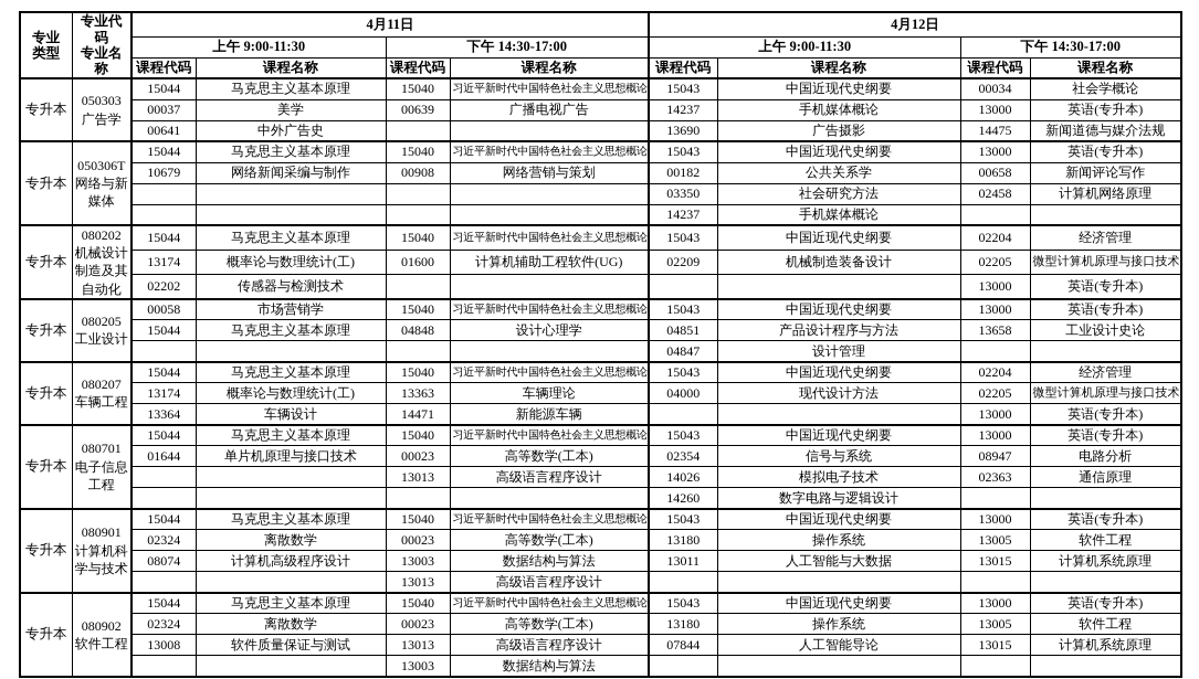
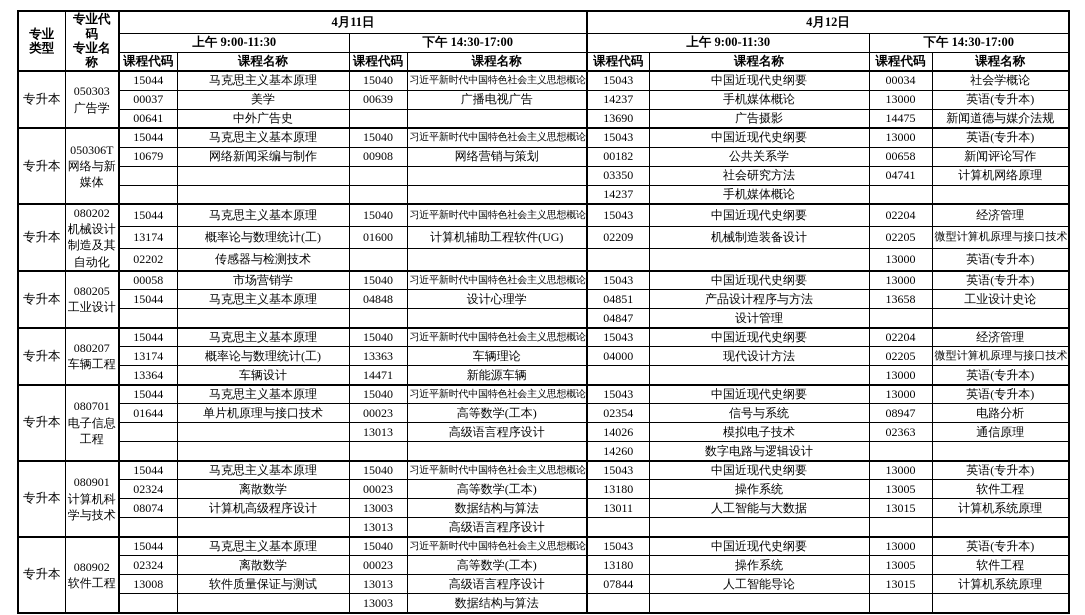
  专业 类型	专业代码 专业名称	4月11日	4月12日
  上午 9:00-11:30	下午 14:30-17:00	上午 9:00-11:30	下午 14:30-17:00
  课程代码	课程名称	课程代码	课程名称	课程代码	课程名称	课程代码	课程名称
  专升本	050303 广告学	15044	马克思主义基本原理	15040	习近平新时代中国特色社会主义思想概论	15043	中国近现代史纲要	00034	社会学概论
  00037	美学	00639	广播电视广告	14237	手机媒体概论	13000	英语(专升本)
  00641	中外广告史			13690	广告摄影	14475	新闻道德与媒介法规
  专升本	050306T 网络与新 媒体	15044	马克思主义基本原理	15040	习近平新时代中国特色社会主义思想概论	15043	中国近现代史纲要	13000	英语(专升本)
  10679	网络新闻采编与制作	00908	网络营销与策划	00182	公共关系学	00658	新闻评论写作
- 				03350	社会研究方法	02458	计算机网络原理
+ 				03350	社会研究方法	04741	计算机网络原理
  				14237	手机媒体概论
  专升本	080202 机械设计 制造及其 自动化	15044	马克思主义基本原理	15040	习近平新时代中国特色社会主义思想概论	15043	中国近现代史纲要	02204	经济管理
  13174	概率论与数理统计(工)	01600	计算机辅助工程软件(UG)	02209	机械制造装备设计	02205	微型计算机原理与接口技术
  02202	传感器与检测技术					13000	英语(专升本)
  专升本	080205 工业设计	00058	市场营销学	15040	习近平新时代中国特色社会主义思想概论	15043	中国近现代史纲要	13000	英语(专升本)
  15044	马克思主义基本原理	04848	设计心理学	04851	产品设计程序与方法	13658	工业设计史论
  				04847	设计管理
  专升本	080207 车辆工程	15044	马克思主义基本原理	15040	习近平新时代中国特色社会主义思想概论	15043	中国近现代史纲要	02204	经济管理
  13174	概率论与数理统计(工)	13363	车辆理论	04000	现代设计方法	02205	微型计算机原理与接口技术
  13364	车辆设计	14471	新能源车辆			13000	英语(专升本)
  专升本	080701 电子信息 工程	15044	马克思主义基本原理	15040	习近平新时代中国特色社会主义思想概论	15043	中国近现代史纲要	13000	英语(专升本)
  01644	单片机原理与接口技术	00023	高等数学(工本)	02354	信号与系统	08947	电路分析
  		13013	高级语言程序设计	14026	模拟电子技术	02363	通信原理
  				14260	数字电路与逻辑设计
  专升本	080901 计算机科 学与技术	15044	马克思主义基本原理	15040	习近平新时代中国特色社会主义思想概论	15043	中国近现代史纲要	13000	英语(专升本)
  02324	离散数学	00023	高等数学(工本)	13180	操作系统	13005	软件工程
  08074	计算机高级程序设计	13003	数据结构与算法	13011	人工智能与大数据	13015	计算机系统原理
  		13013	高级语言程序设计
  专升本	080902 软件工程	15044	马克思主义基本原理	15040	习近平新时代中国特色社会主义思想概论	15043	中国近现代史纲要	13000	英语(专升本)
  02324	离散数学	00023	高等数学(工本)	13180	操作系统	13005	软件工程
  13008	软件质量保证与测试	13013	高级语言程序设计	07844	人工智能导论	13015	计算机系统原理
  		13003	数据结构与算法
